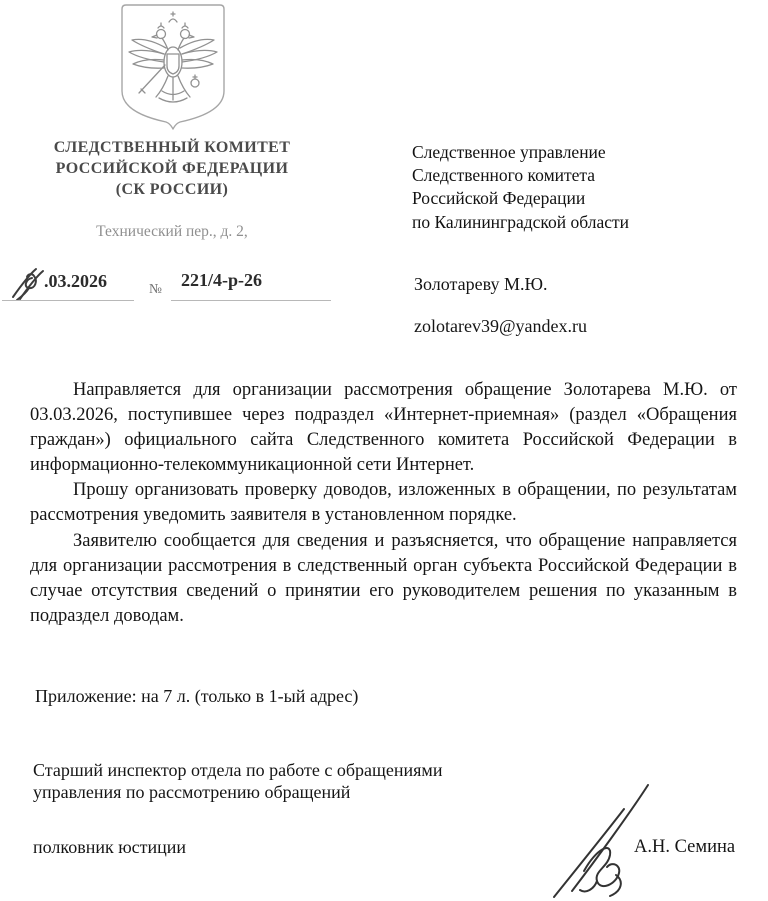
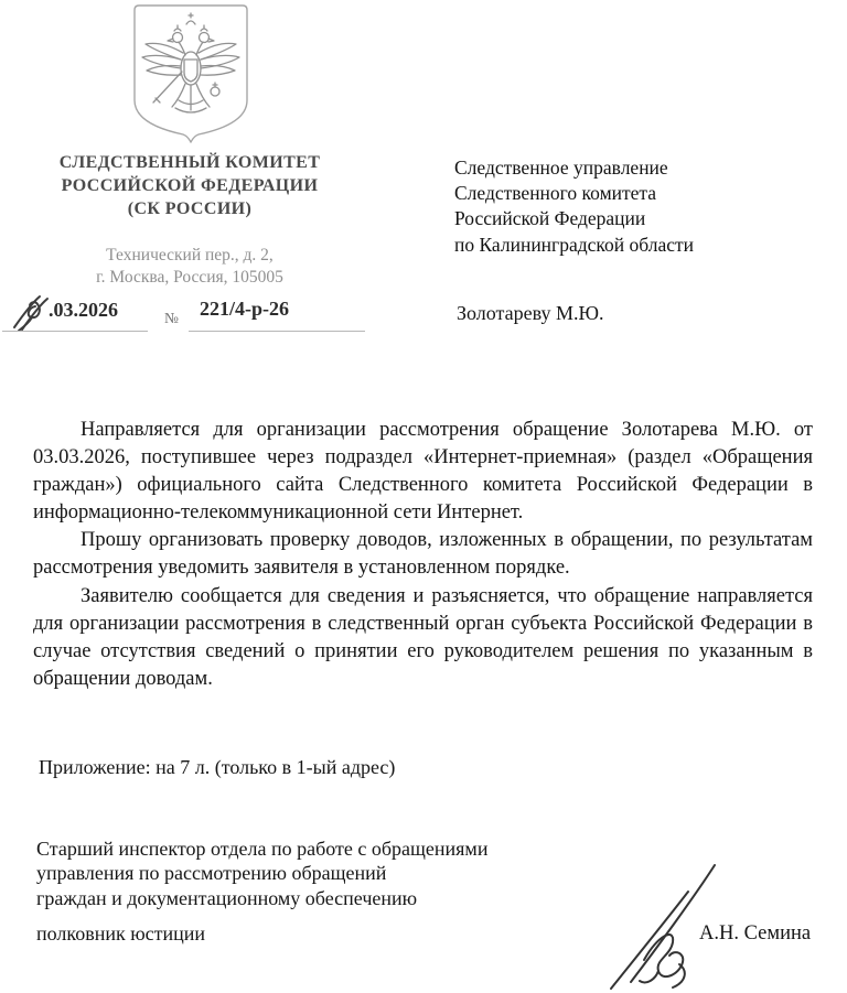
  СЛЕДСТВЕННЫЙ КОМИТЕТ
  РОССИЙСКОЙ ФЕДЕРАЦИИ
  (СК РОССИИ)
  Технический пер., д. 2,
+ г. Москва, Россия, 105005
  .03.2026
  №
  221/4-р-26
  Следственное управление
  Следственного комитета
  Российской Федерации
  по Калининградской области
  Золотареву М.Ю.
- zolotarev39@yandex.ru
  Направляется для организации рассмотрения обращение Золотарева М.Ю. от 03.03.2026, поступившее через подраздел «Интернет-приемная» (раздел «Обращения граждан») официального сайта Следственного комитета Российской Федерации в информационно-телекоммуникационной сети Интернет.
  Прошу организовать проверку доводов, изложенных в обращении, по результатам рассмотрения уведомить заявителя в установленном порядке.
- Заявителю сообщается для сведения и разъясняется, что обращение направляется для организации рассмотрения в следственный орган субъекта Российской Федерации в случае отсутствия сведений о принятии его руководителем решения по указанным в подраздел доводам.
+ Заявителю сообщается для сведения и разъясняется, что обращение направляется для организации рассмотрения в следственный орган субъекта Российской Федерации в случае отсутствия сведений о принятии его руководителем решения по указанным в обращении доводам.
  Приложение: на 7 л. (только в 1-ый адрес)
  Старший инспектор отдела по работе с обращениями
  управления по рассмотрению обращений
+ граждан и документационному обеспечению
  полковник юстиции
  А.Н. Семина
